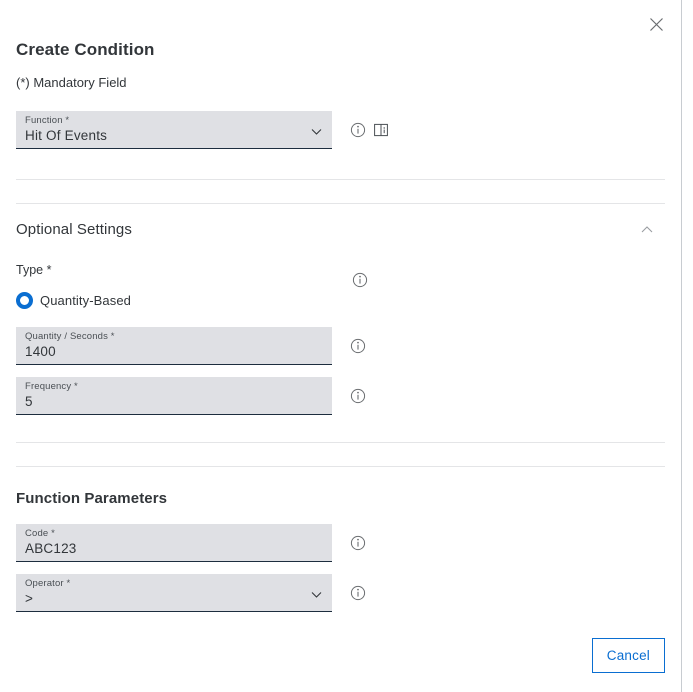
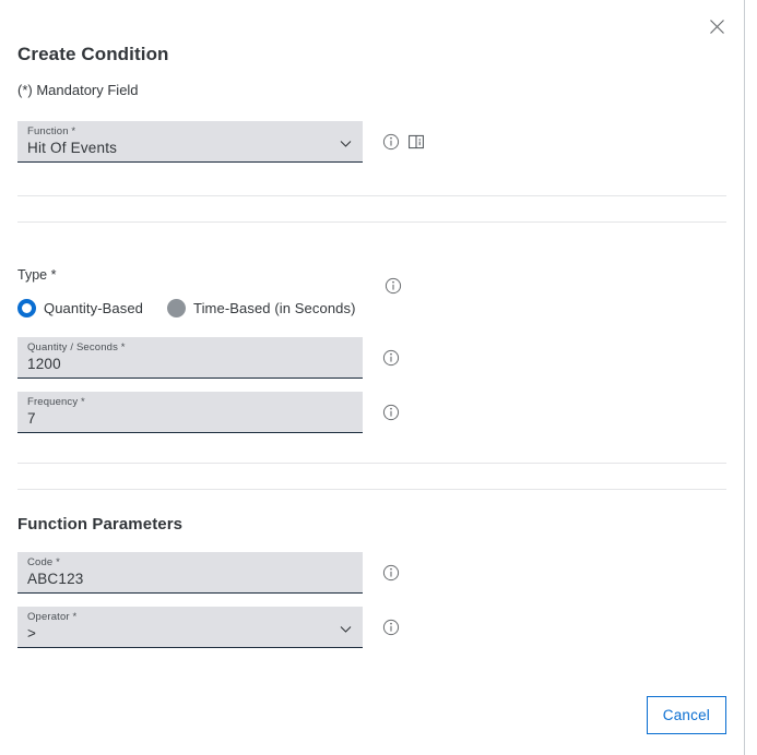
  Create Condition
  (*) Mandatory Field
  Function *
  Hit Of Events
- Optional Settings
  Type *
  Quantity-Based
+ Time-Based (in Seconds)
  Quantity / Seconds *
- 1400
+ 1200
  Frequency *
- 5
+ 7
  Function Parameters
  Code *
  ABC123
  Operator *
  >
  Cancel
